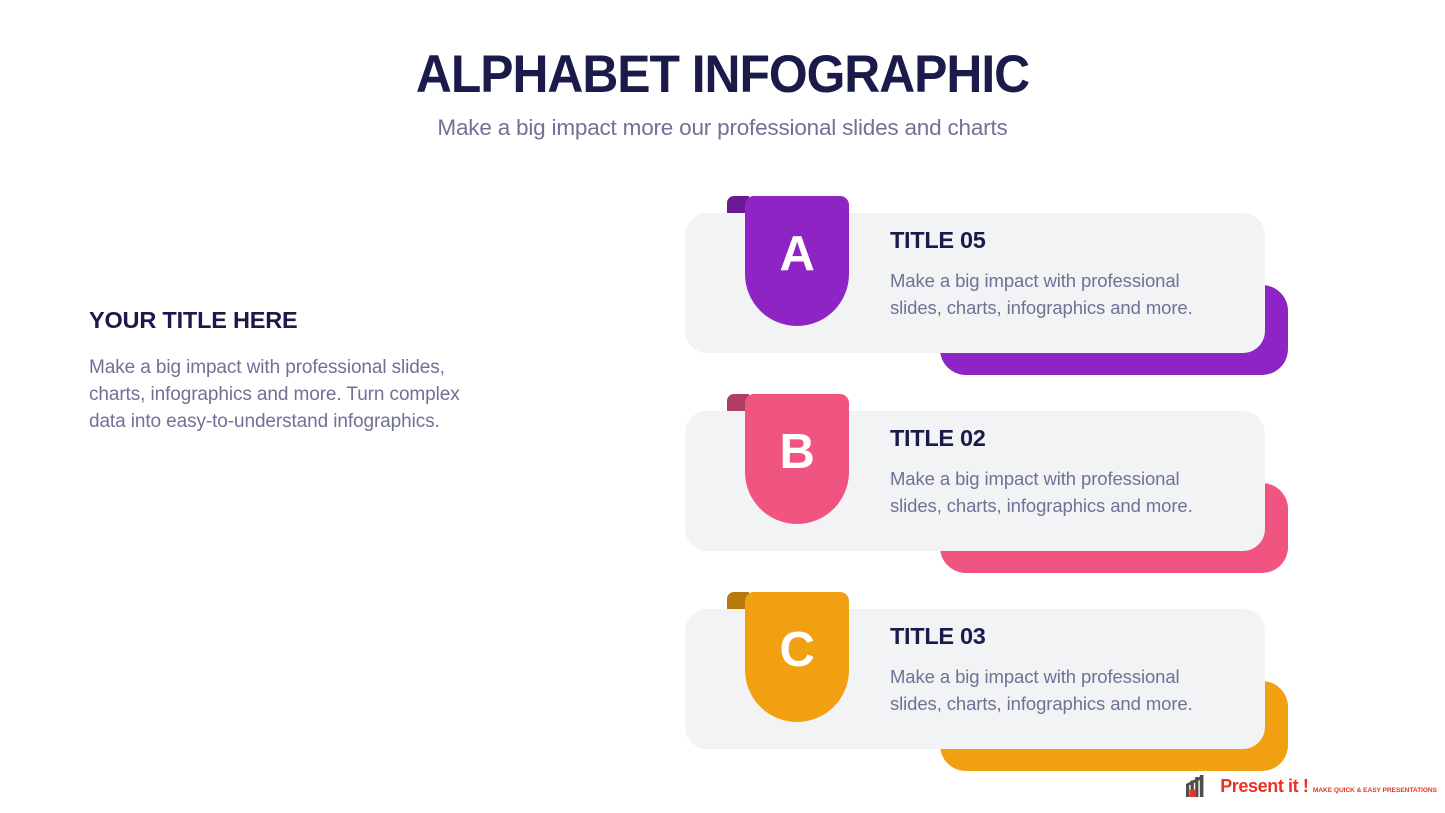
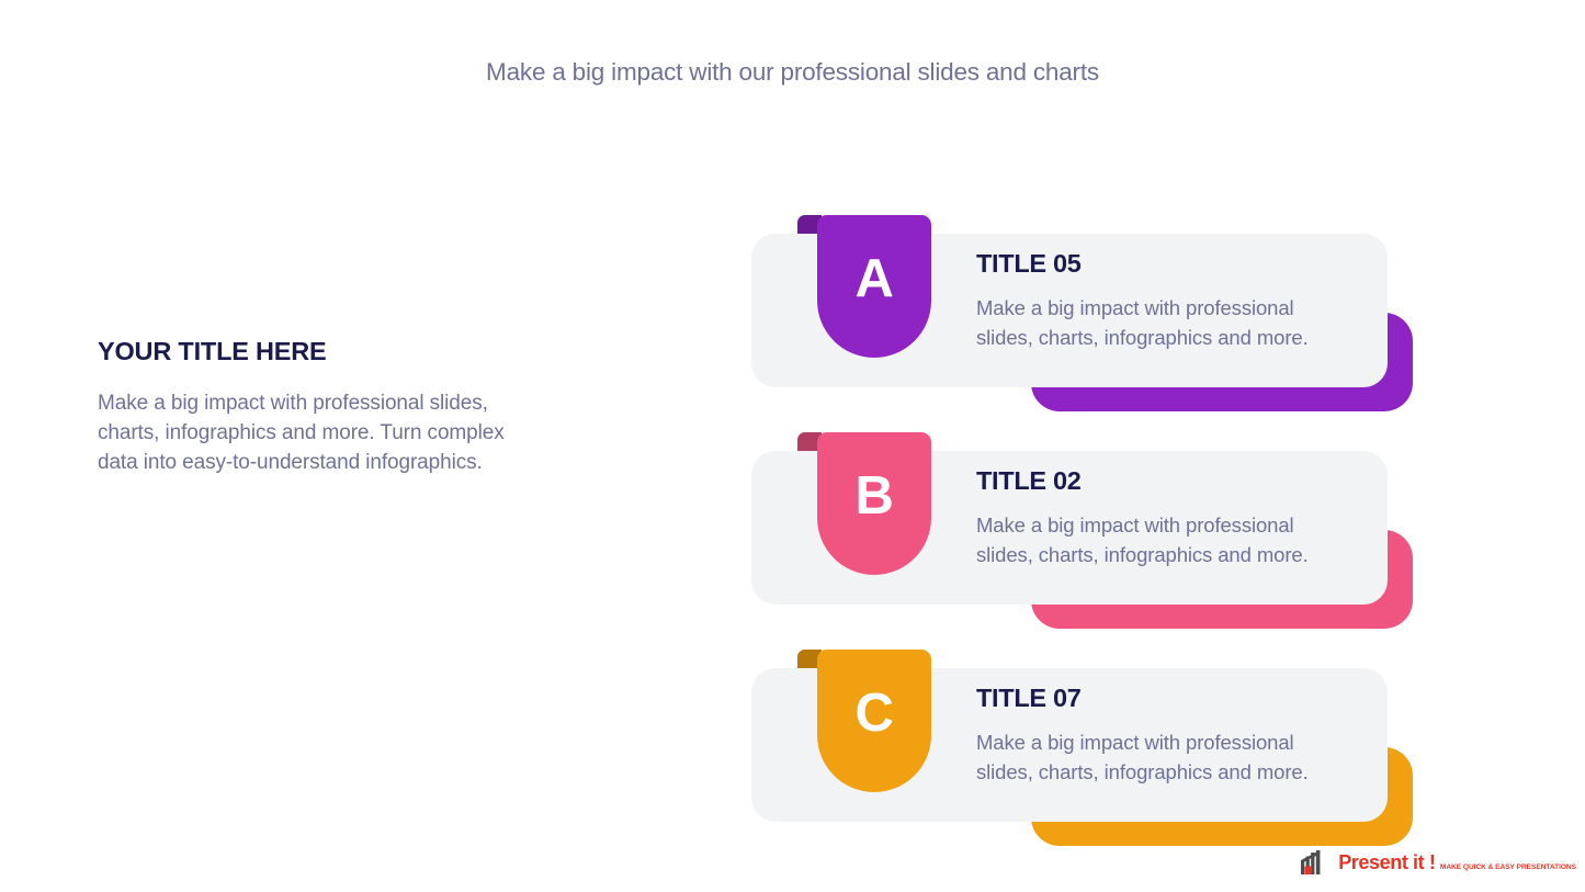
- ALPHABET INFOGRAPHIC
- Make a big impact more our professional slides and charts
+ Make a big impact with our professional slides and charts
  YOUR TITLE HERE
  Make a big impact with professional slides, charts, infographics and more. Turn complex data into easy-to-understand infographics.
  A
  TITLE 05
  Make a big impact with professional slides, charts, infographics and more.
  B
  TITLE 02
  Make a big impact with professional slides, charts, infographics and more.
  C
- TITLE 03
+ TITLE 07
  Make a big impact with professional slides, charts, infographics and more.
